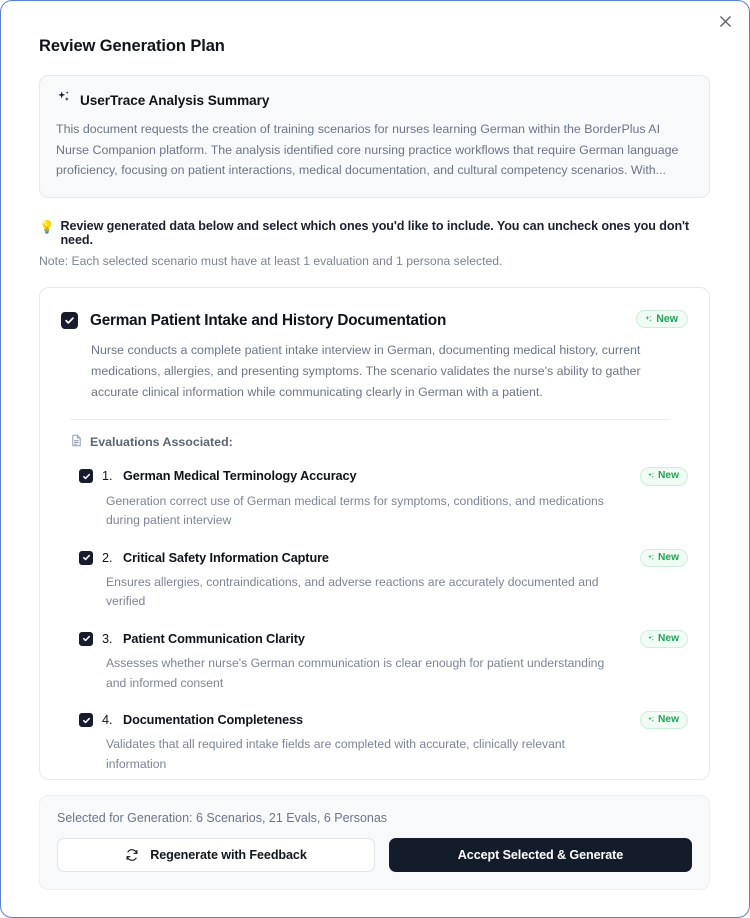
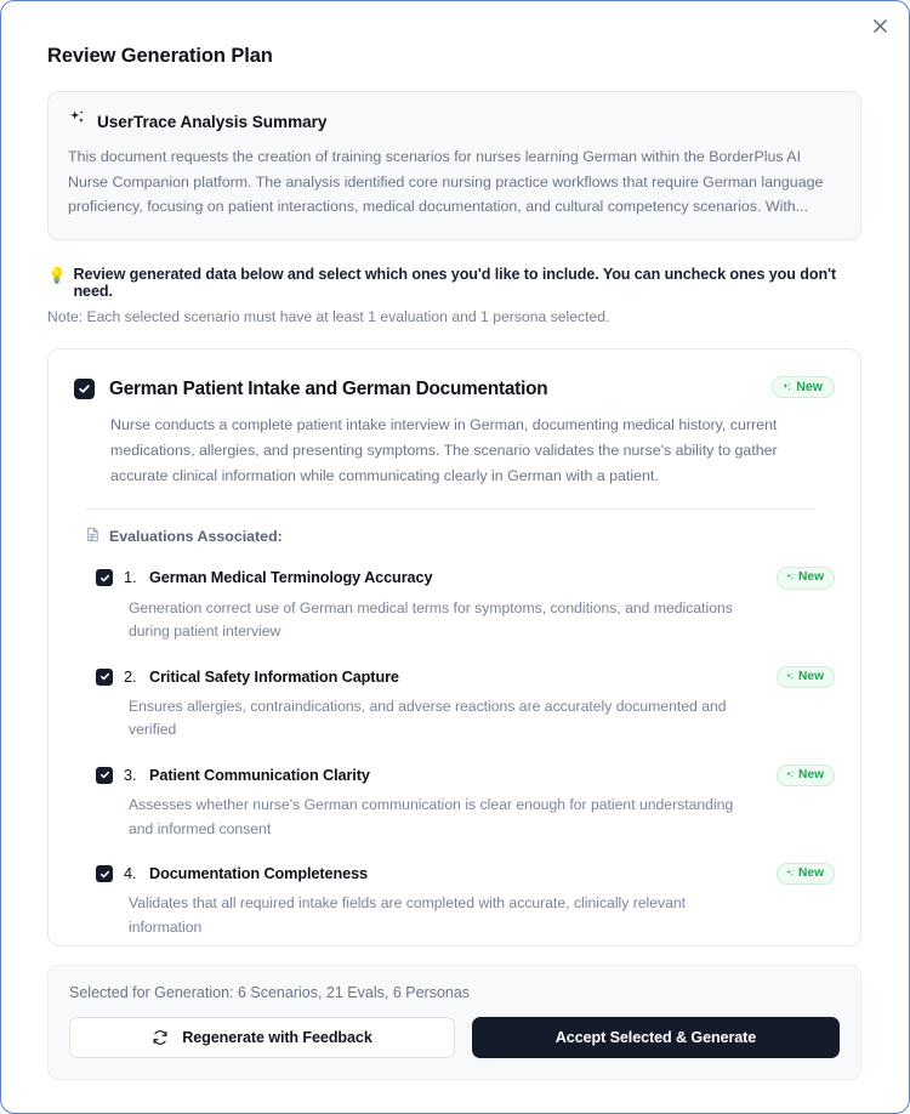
  Review Generation Plan
  UserTrace Analysis Summary
  This document requests the creation of training scenarios for nurses learning German within the BorderPlus AI Nurse Companion platform. The analysis identified core nursing practice workflows that require German language proficiency, focusing on patient interactions, medical documentation, and cultural competency scenarios. With...
  💡
  Review generated data below and select which ones you'd like to include. You can uncheck ones you don't need.
  Note: Each selected scenario must have at least 1 evaluation and 1 persona selected.
- German Patient Intake and History Documentation
+ German Patient Intake and German Documentation
  New
  Nurse conducts a complete patient intake interview in German, documenting medical history, current medications, allergies, and presenting symptoms. The scenario validates the nurse's ability to gather accurate clinical information while communicating clearly in German with a patient.
  Evaluations Associated:
  1.
  German Medical Terminology Accuracy
  New
  Generation correct use of German medical terms for symptoms, conditions, and medications during patient interview
  2.
  Critical Safety Information Capture
  New
  Ensures allergies, contraindications, and adverse reactions are accurately documented and verified
  3.
  Patient Communication Clarity
  New
  Assesses whether nurse's German communication is clear enough for patient understanding and informed consent
  4.
  Documentation Completeness
  New
  Validates that all required intake fields are completed with accurate, clinically relevant information
  Selected for Generation: 6 Scenarios, 21 Evals, 6 Personas
  Regenerate with Feedback
  Accept Selected & Generate
